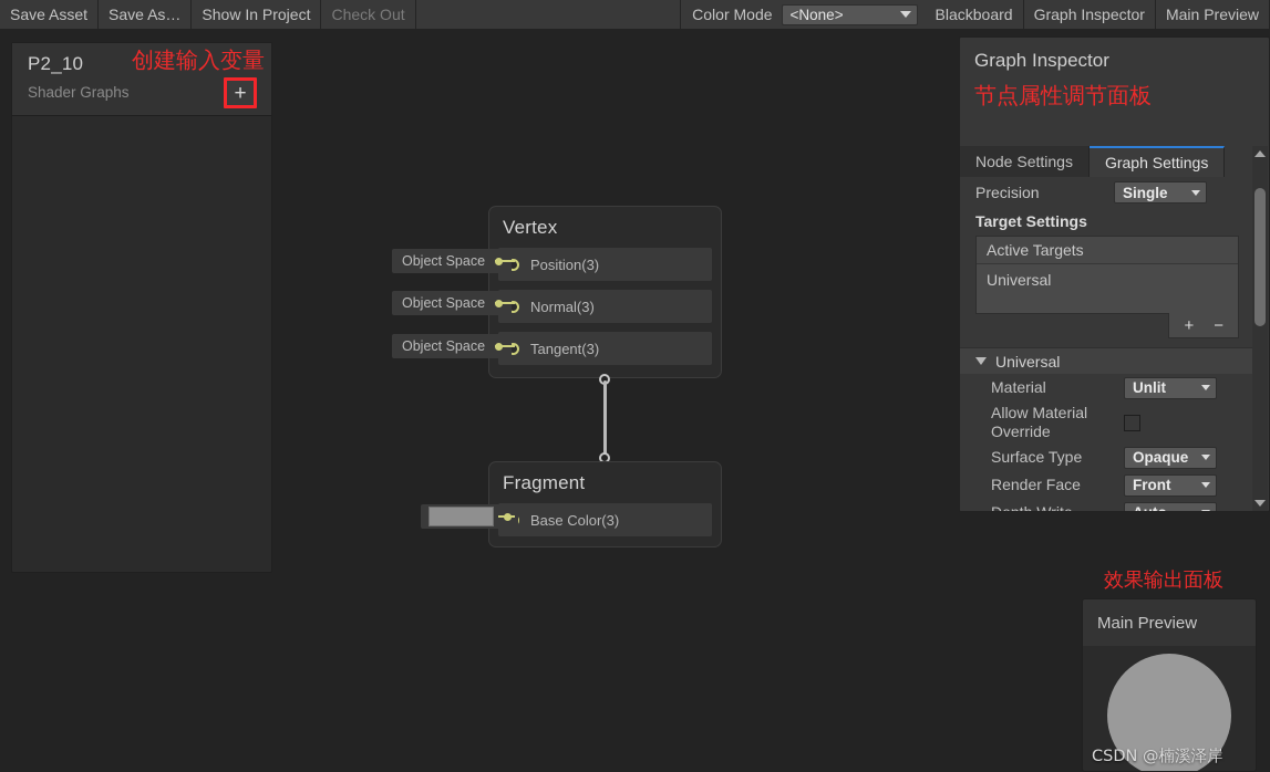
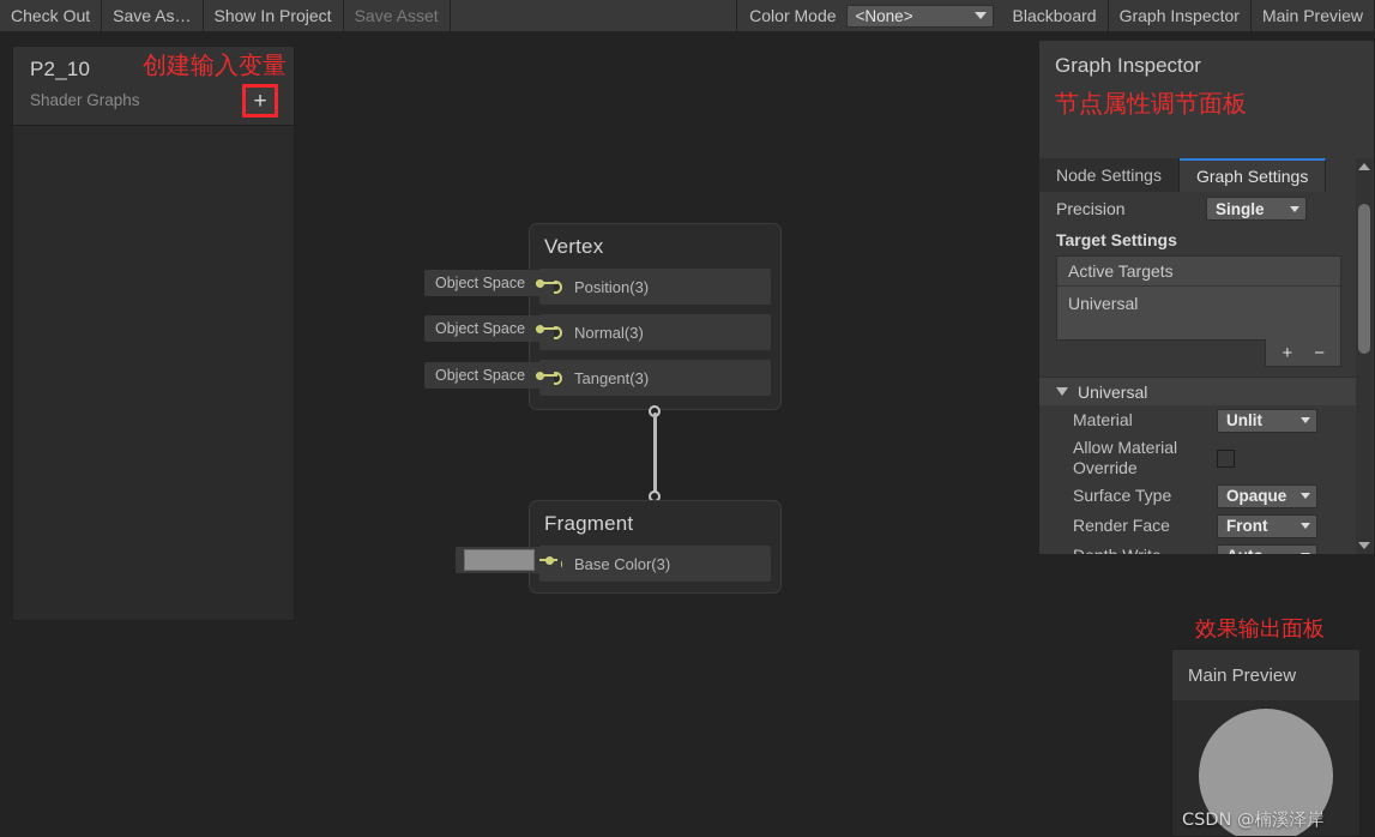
- Save Asset
+ Check Out
  Save As…
  Show In Project
- Check Out
+ Save Asset
  Color Mode
  <None>
  Blackboard
  Graph Inspector
  Main Preview
  P2_10
  Shader Graphs
  +
  创建输入变量
  Vertex
  Position(3)
  Normal(3)
  Tangent(3)
  Object Space
  Object Space
  Object Space
  Fragment
  Base Color(3)
  Graph Inspector
  Node Settings
  Graph Settings
  Precision
  Single
  Target Settings
  Active Targets
  Universal
  +
  −
  Universal
  Material
  Unlit
  Allow Material Override
  Surface Type
  Opaque
  Render Face
  Front
  节点属性调节面板
  效果输出面板
  Main Preview
  CSDN @楠溪泽岸
